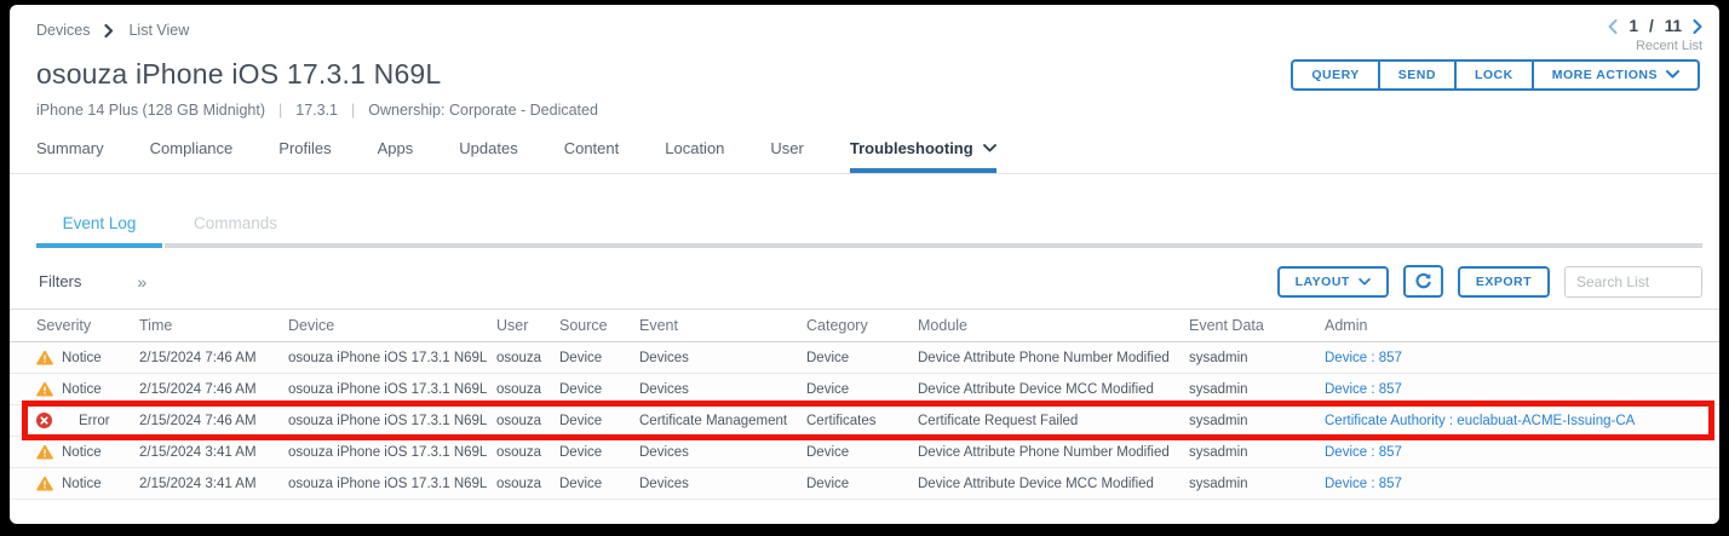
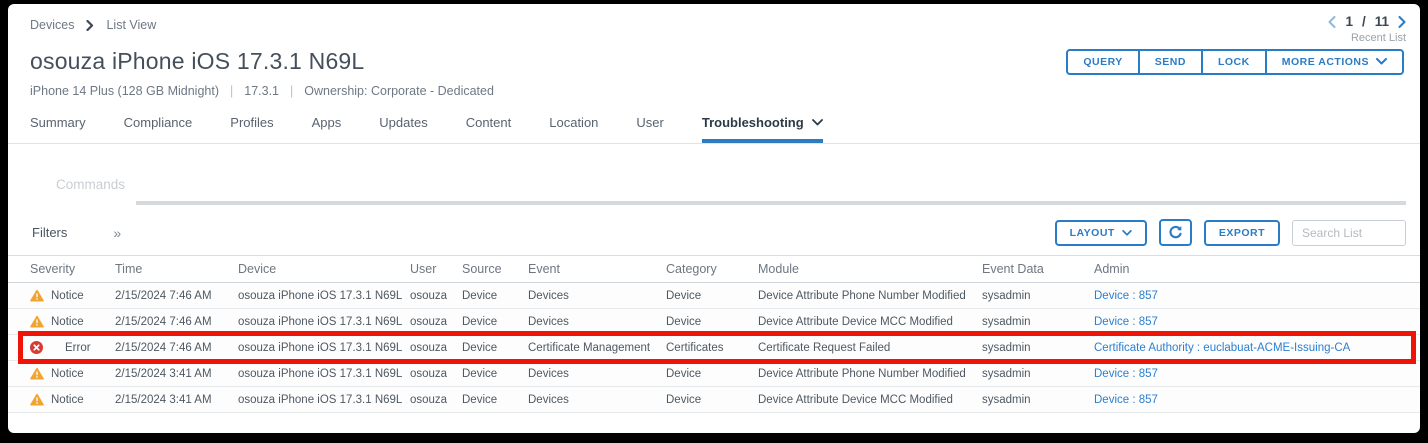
  Devices
  List View
  1
  /
  11
  Recent List
  osouza iPhone iOS 17.3.1 N69L
  QUERY
  SEND
  LOCK
  MORE ACTIONS
  iPhone 14 Plus (128 GB Midnight)
  |
  17.3.1
  |
  Ownership: Corporate - Dedicated
  Summary
  Compliance
  Profiles
  Apps
  Updates
  Content
  Location
  User
  Troubleshooting
- Event Log
  Commands
  Filters
  »
  LAYOUT
  EXPORT
  Search List
  Severity
  Time
  Device
  User
  Source
  Event
  Category
  Module
  Event Data
  Admin
  Notice
  2/15/2024 7:46 AM
  osouza iPhone iOS 17.3.1 N69L
  osouza
  Device
  Devices
  Device
  Device Attribute Phone Number Modified
  sysadmin
  Device : 857
  Notice
  2/15/2024 7:46 AM
  osouza iPhone iOS 17.3.1 N69L
  osouza
  Device
  Devices
  Device
  Device Attribute Device MCC Modified
  sysadmin
  Device : 857
  Error
  2/15/2024 7:46 AM
  osouza iPhone iOS 17.3.1 N69L
  osouza
  Device
  Certificate Management
  Certificates
  Certificate Request Failed
  sysadmin
  Certificate Authority : euclabuat-ACME-Issuing-CA
  Notice
  2/15/2024 3:41 AM
  osouza iPhone iOS 17.3.1 N69L
  osouza
  Device
  Devices
  Device
  Device Attribute Phone Number Modified
  sysadmin
  Device : 857
  Notice
  2/15/2024 3:41 AM
  osouza iPhone iOS 17.3.1 N69L
  osouza
  Device
  Devices
  Device
  Device Attribute Device MCC Modified
  sysadmin
  Device : 857
